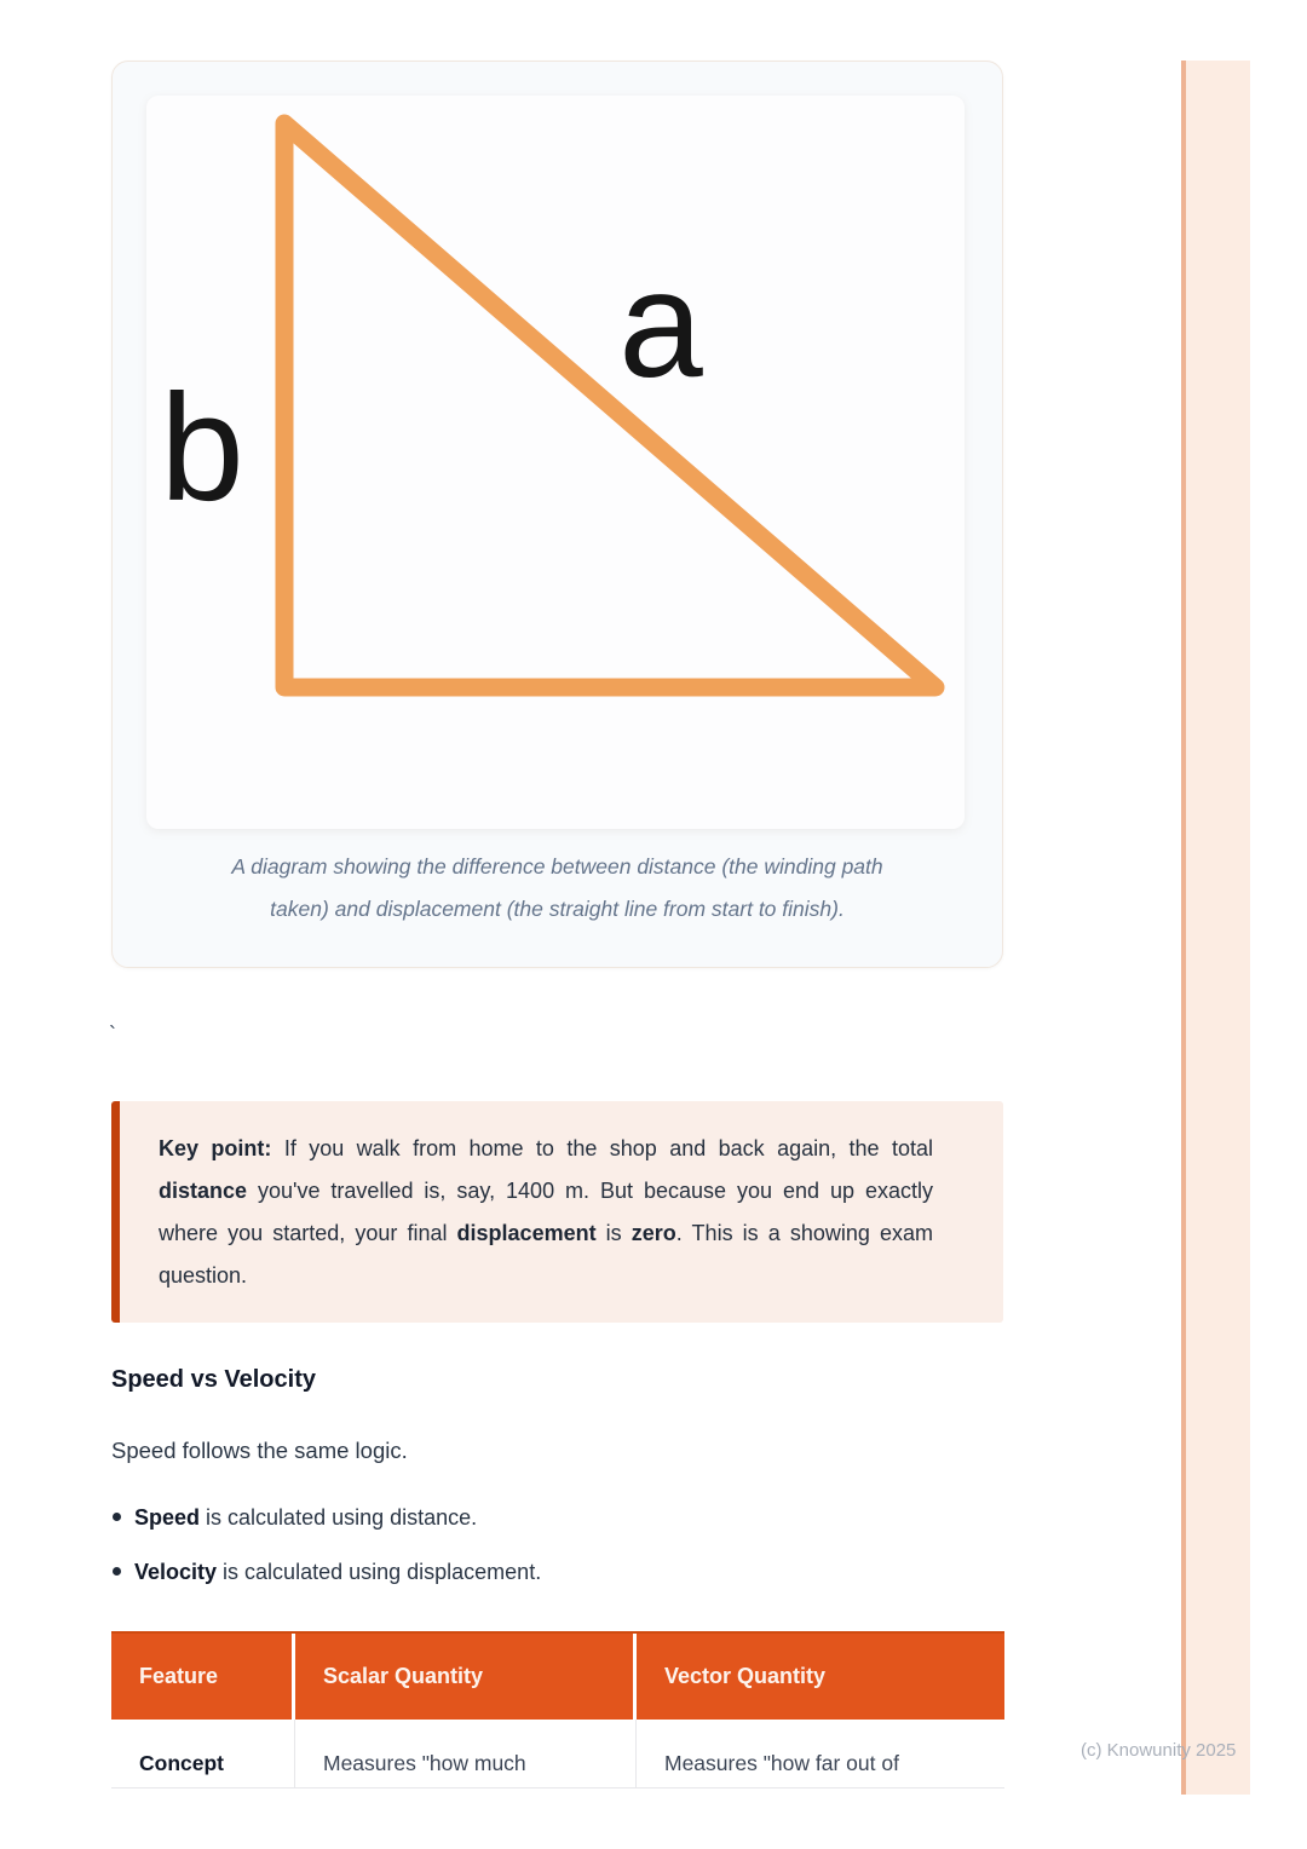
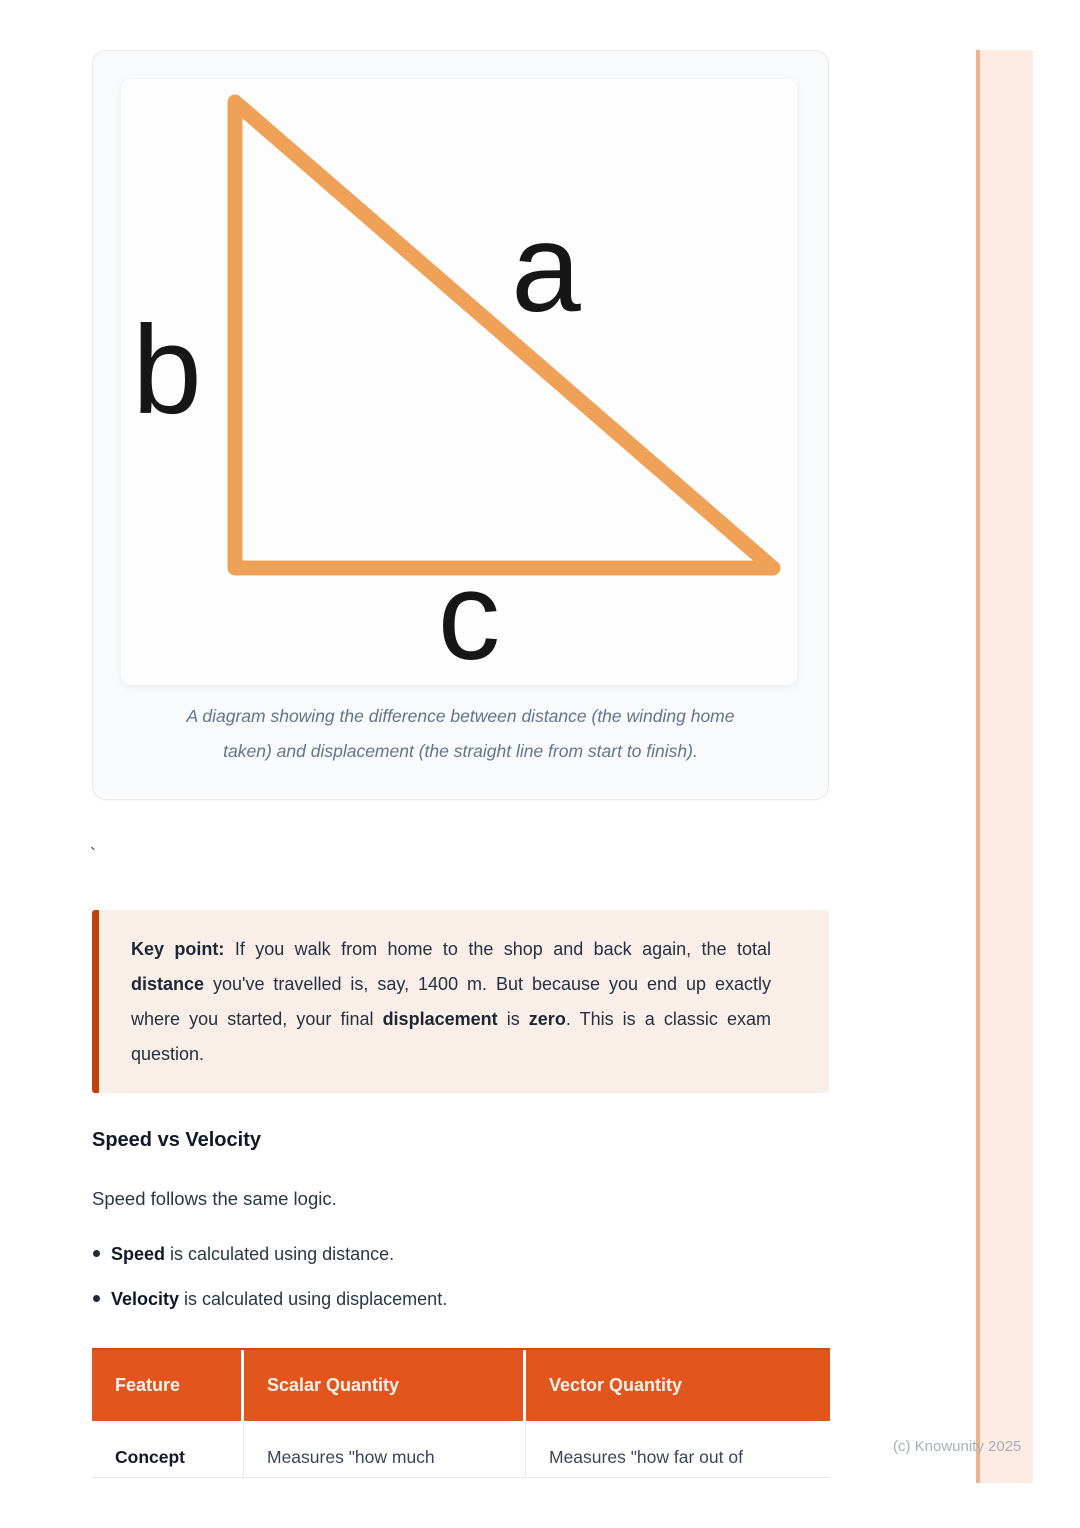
  a
  b
+ c
- A diagram showing the difference between distance (the winding path taken) and displacement (the straight line from start to finish).
+ A diagram showing the difference between distance (the winding home taken) and displacement (the straight line from start to finish).
  `
- Key point: If you walk from home to the shop and back again, the total distance you've travelled is, say, 1400 m. But because you end up exactly where you started, your final displacement is zero. This is a showing exam question.
+ Key point: If you walk from home to the shop and back again, the total distance you've travelled is, say, 1400 m. But because you end up exactly where you started, your final displacement is zero. This is a classic exam question.
  Speed vs Velocity
  Speed follows the same logic.
  Speed is calculated using distance.
  Velocity is calculated using displacement.
  Feature
  Scalar Quantity
  Vector Quantity
  Concept
  Measures "how much
  Measures "how far out of
  (c) Knowunity 2025
